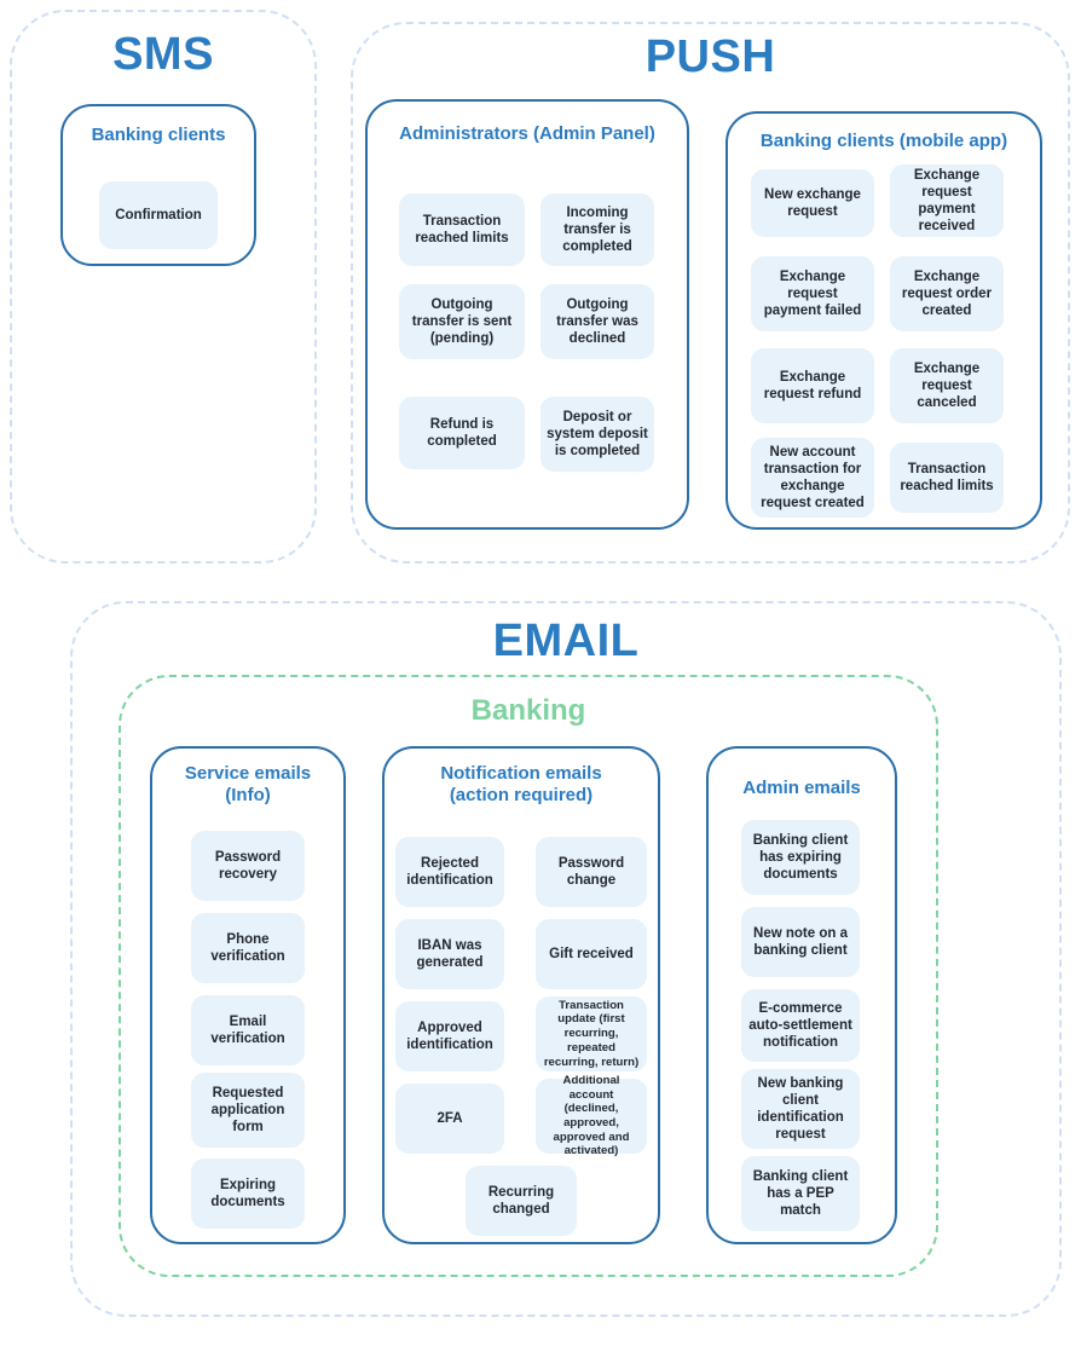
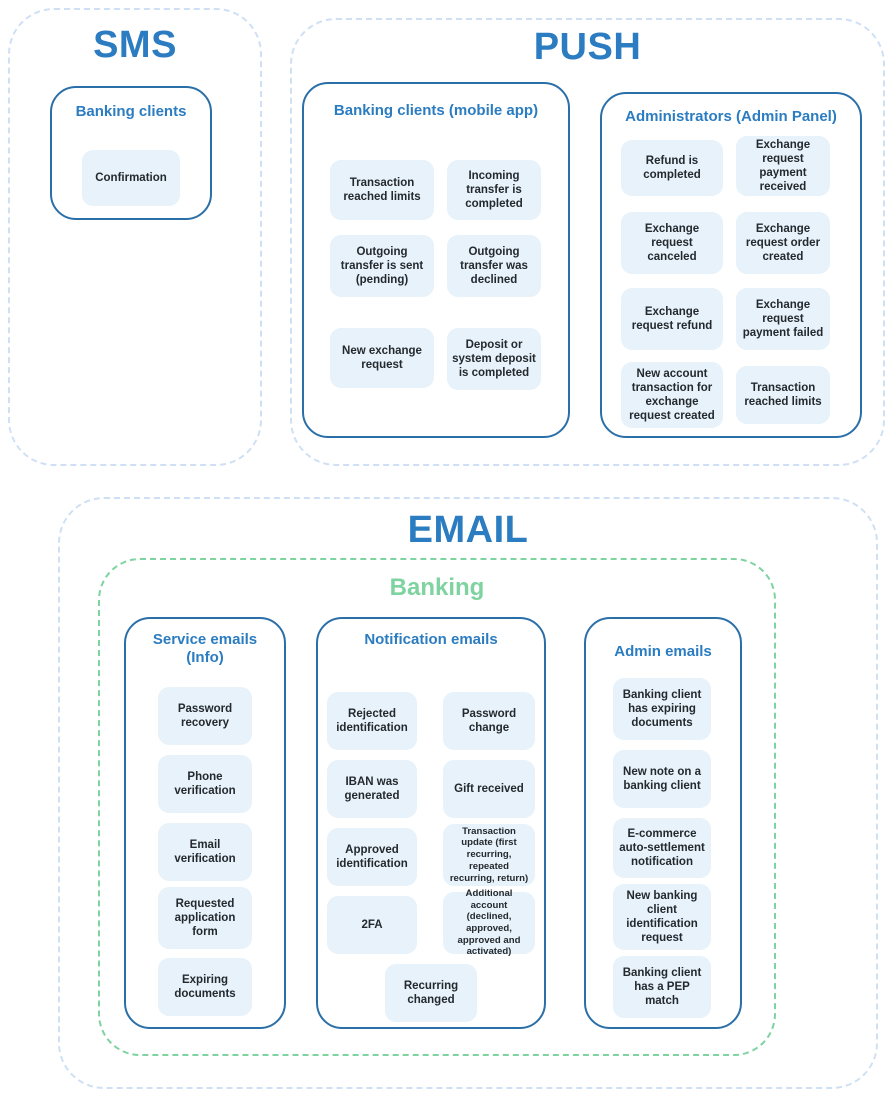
  SMS
  Banking clients
  Confirmation
  PUSH
- Administrators (Admin Panel)
+ Banking clients (mobile app)
  Transaction reached limits
  Incoming transfer is completed
  Outgoing transfer is sent (pending)
  Outgoing transfer was declined
- Refund is completed
+ New exchange request
  Deposit or system deposit is completed
- Banking clients (mobile app)
+ Administrators (Admin Panel)
- New exchange request
+ Refund is completed
  Exchange request payment received
- Exchange request payment failed
+ Exchange request canceled
  Exchange request order created
  Exchange request refund
- Exchange request canceled
+ Exchange request payment failed
  New account transaction for exchange request created
  Transaction reached limits
  EMAIL
  Banking
  Service emails
  (Info)
  Password recovery
  Phone verification
  Email verification
  Requested application form
  Expiring documents
  Notification emails
- (action required)
  Rejected identification
  Password change
  IBAN was generated
  Gift received
  Approved identification
  Transaction update (first recurring, repeated recurring, return)
  2FA
  Additional account (declined, approved, approved and activated)
  Recurring changed
  Admin emails
  Banking client has expiring documents
  New note on a banking client
  E-commerce auto-settlement notification
  New banking client identification request
  Banking client has a PEP match
